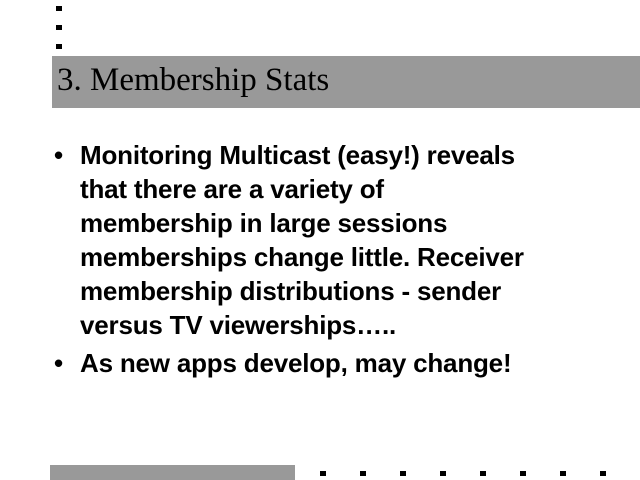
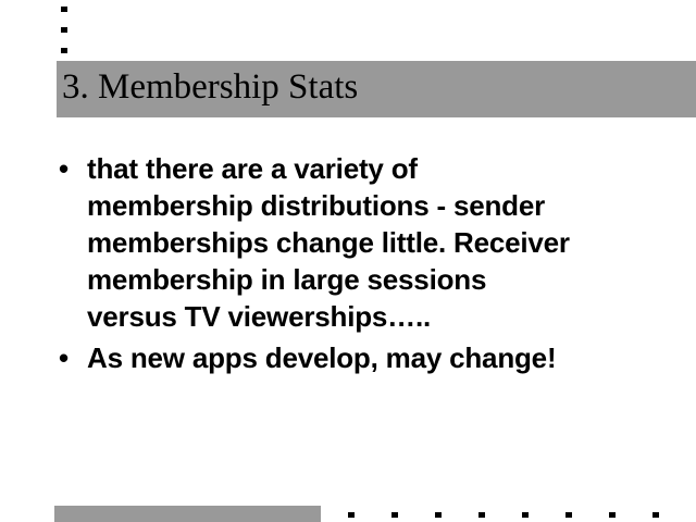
  3. Membership Stats
  •
- Monitoring Multicast (easy!) reveals
  that there are a variety of
- membership in large sessions
+ membership distributions - sender
  memberships change little. Receiver
- membership distributions - sender
+ membership in large sessions
  versus TV viewerships…..
  •
  As new apps develop, may change!
